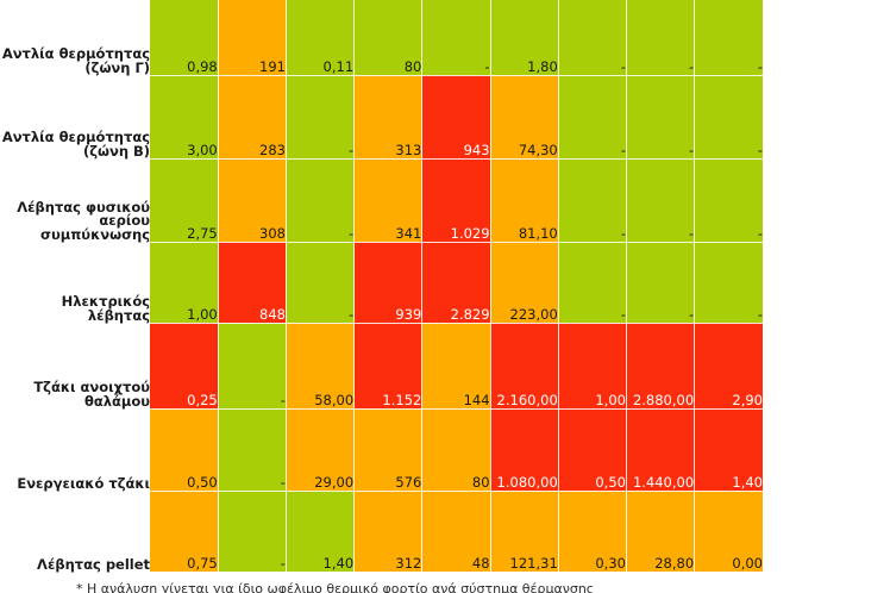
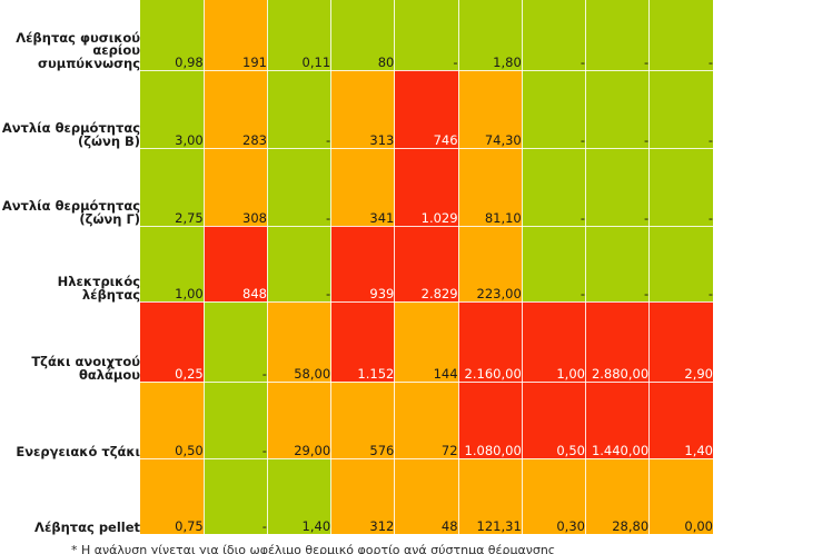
- Αντλία θερμότητας (ζώνη Γ)	0,98	191	0,11	80	-	1,80	-	-	-
+ Λέβητας φυσικού αερίου συμπύκνωσης	0,98	191	0,11	80	-	1,80	-	-	-
- Αντλία θερμότητας (ζώνη Β)	3,00	283	-	313	943	74,30	-	-	-
+ Αντλία θερμότητας (ζώνη Β)	3,00	283	-	313	746	74,30	-	-	-
- Λέβητας φυσικού αερίου συμπύκνωσης	2,75	308	-	341	1.029	81,10	-	-	-
+ Αντλία θερμότητας (ζώνη Γ)	2,75	308	-	341	1.029	81,10	-	-	-
  Ηλεκτρικός λέβητας	1,00	848	-	939	2.829	223,00	-	-	-
  Τζάκι ανοιχτού θαλάμου	0,25	-	58,00	1.152	144	2.160,00	1,00	2.880,00	2,90
- Ενεργειακό τζάκι	0,50	-	29,00	576	80	1.080,00	0,50	1.440,00	1,40
+ Ενεργειακό τζάκι	0,50	-	29,00	576	72	1.080,00	0,50	1.440,00	1,40
  Λέβητας pellet	0,75	-	1,40	312	48	121,31	0,30	28,80	0,00
  * Η ανάλυση γίνεται για ίδιο ωφέλιμο θερμικό φορτίο ανά σύστημα θέρμανσης
